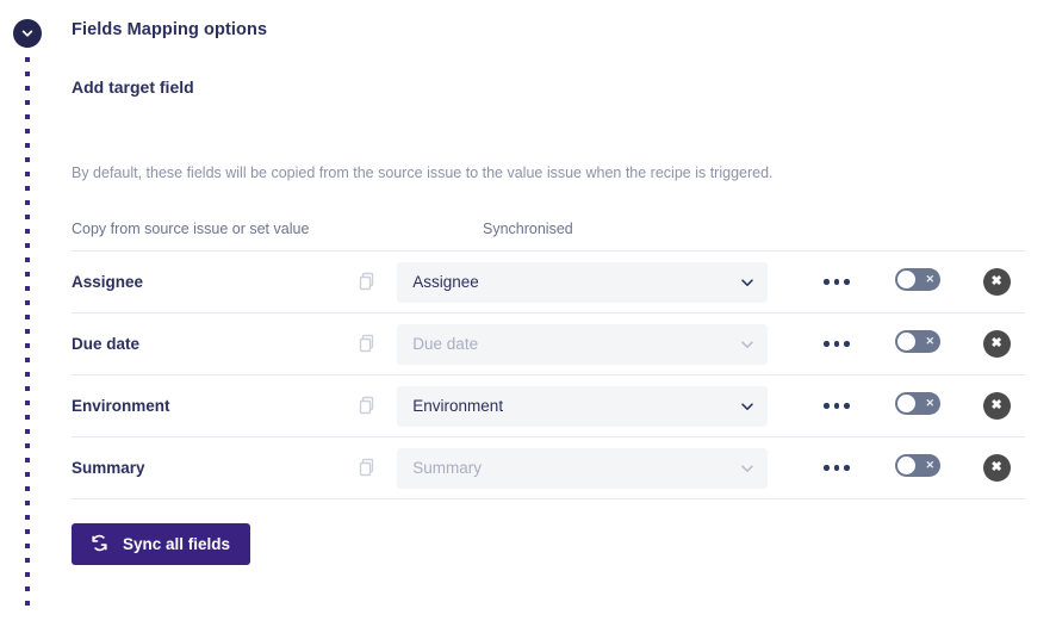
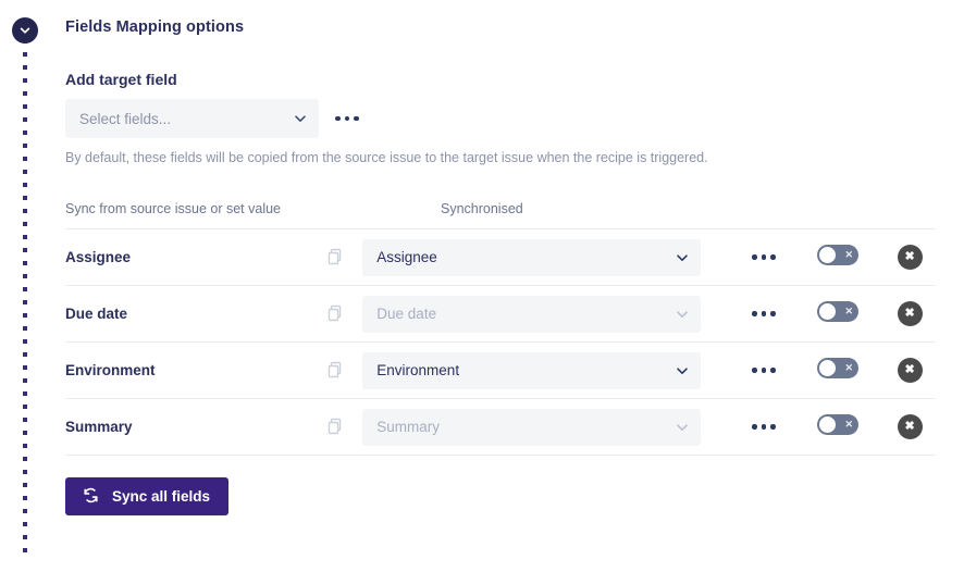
  Fields Mapping options
  Add target field
+ Select fields...
- By default, these fields will be copied from the source issue to the value issue when the recipe is triggered.
+ By default, these fields will be copied from the source issue to the target issue when the recipe is triggered.
- Copy from source issue or set value
+ Sync from source issue or set value
  Synchronised
  Assignee
  Assignee
  ✕
  ✖
  Due date
  Due date
  ✕
  ✖
  Environment
  Environment
  ✕
  ✖
  Summary
  Summary
  ✕
  ✖
  Sync all fields
